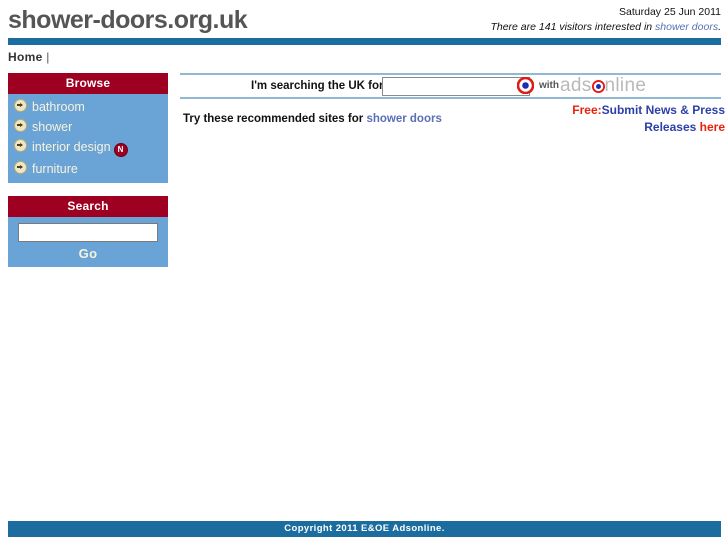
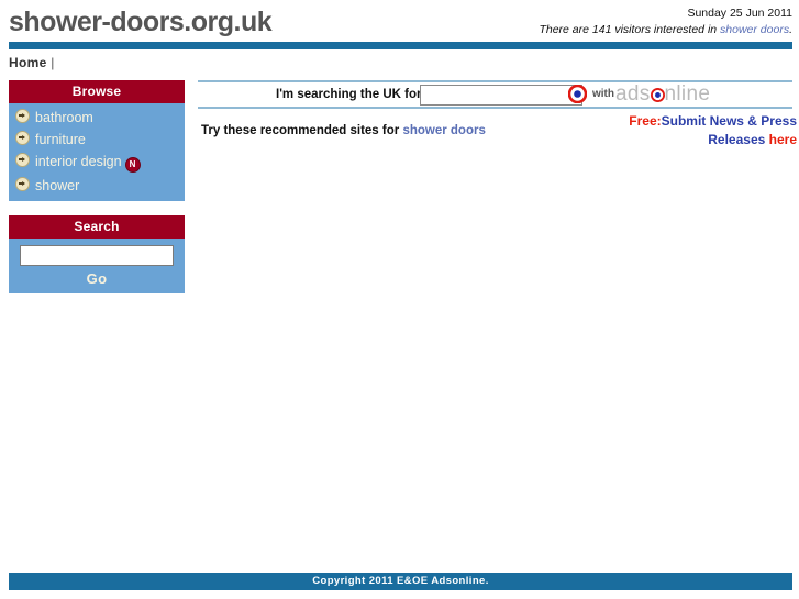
  shower-doors.org.uk
- Saturday 25 Jun 2011
+ Sunday 25 Jun 2011
  There are 141 visitors interested in shower doors.
  Home |
  Browse
  bathroom
- shower
+ furniture
  interior design N
- furniture
+ shower
  Search
  Go
  I'm searching the UK for
  with
  ads nline
  Try these recommended sites for shower doors
  Free:Submit News & Press
  Releases here
  Copyright 2011 E&OE Adsonline.
